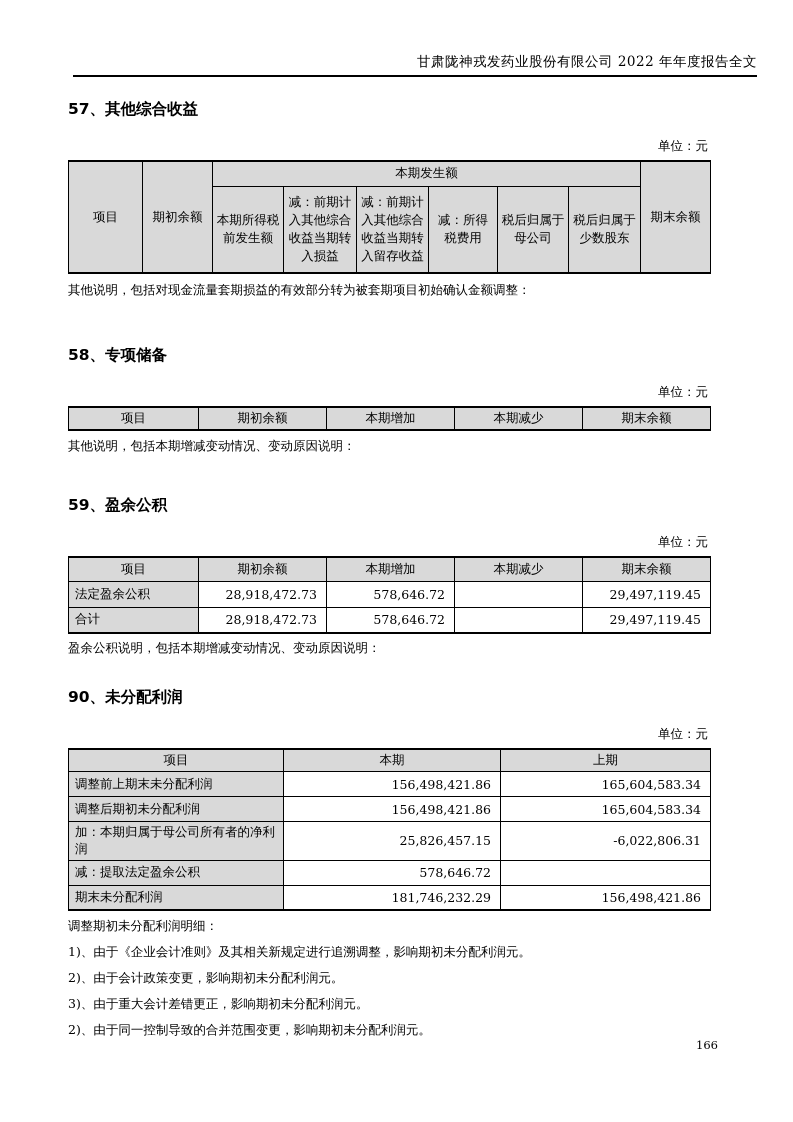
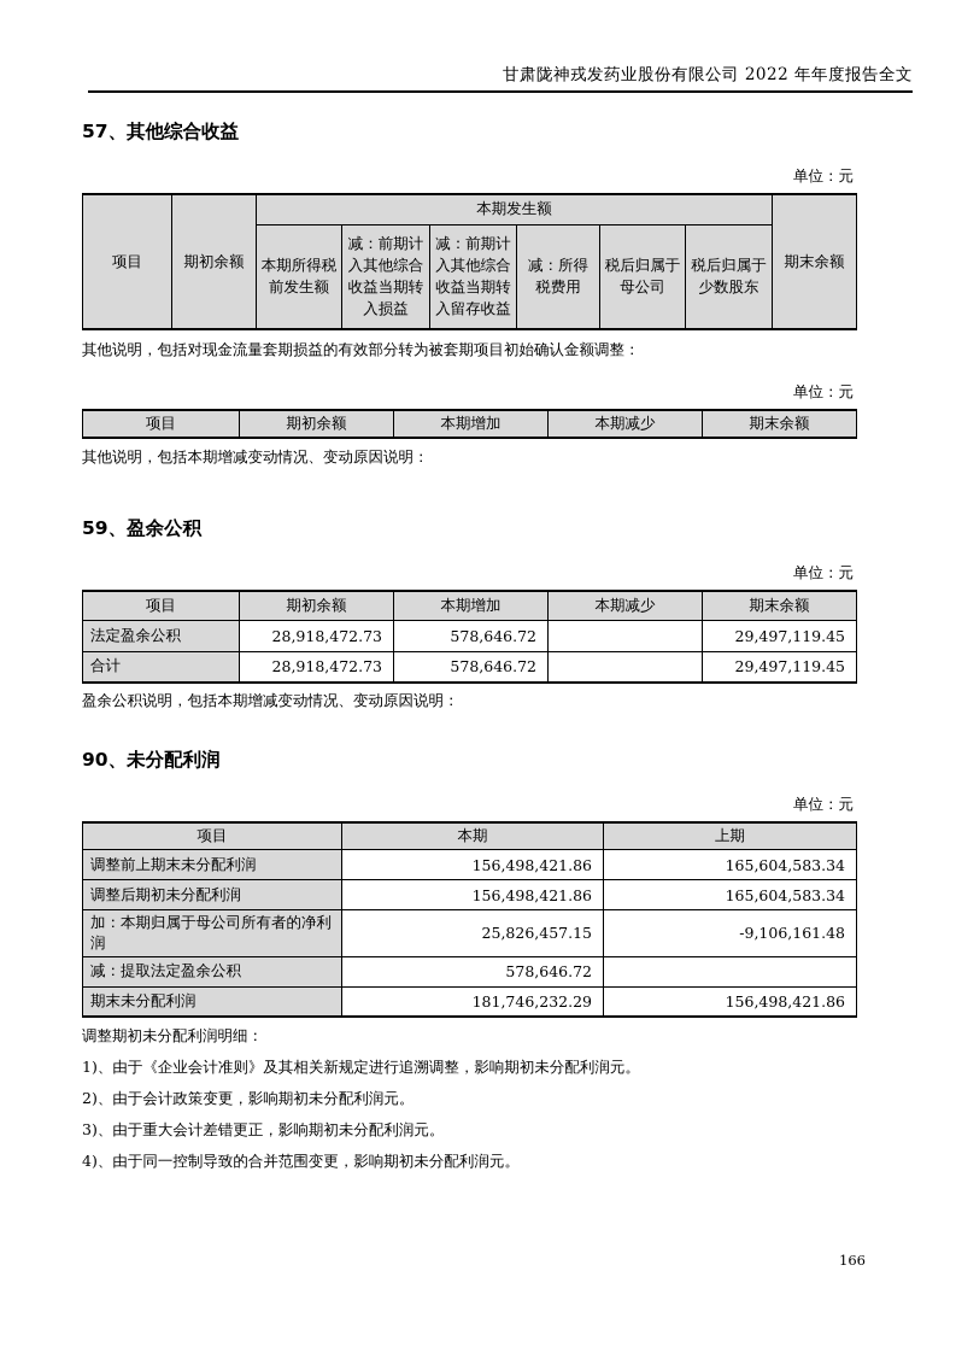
  甘肃陇神戎发药业股份有限公司 2022 年年度报告全文
  57、其他综合收益
  单位：元
  项目	期初余额	本期发生额	期末余额
  本期所得税前发生额	减：前期计入其他综合收益当期转入损益	减：前期计入其他综合收益当期转入留存收益	减：所得税费用	税后归属于母公司	税后归属于少数股东
  其他说明，包括对现金流量套期损益的有效部分转为被套期项目初始确认金额调整：
- 58、专项储备
  单位：元
  项目	期初余额	本期增加	本期减少	期末余额
  其他说明，包括本期增减变动情况、变动原因说明：
  59、盈余公积
  单位：元
  项目	期初余额	本期增加	本期减少	期末余额
  法定盈余公积	28,918,472.73	578,646.72		29,497,119.45
  合计	28,918,472.73	578,646.72		29,497,119.45
  盈余公积说明，包括本期增减变动情况、变动原因说明：
  90、未分配利润
  单位：元
  项目	本期	上期
  调整前上期末未分配利润	156,498,421.86	165,604,583.34
  调整后期初未分配利润	156,498,421.86	165,604,583.34
- 加：本期归属于母公司所有者的净利润	25,826,457.15	-6,022,806.31
+ 加：本期归属于母公司所有者的净利润	25,826,457.15	-9,106,161.48
  减：提取法定盈余公积	578,646.72
  期末未分配利润	181,746,232.29	156,498,421.86
  调整期初未分配利润明细：
  1)、由于《企业会计准则》及其相关新规定进行追溯调整，影响期初未分配利润元。
  2)、由于会计政策变更，影响期初未分配利润元。
  3)、由于重大会计差错更正，影响期初未分配利润元。
- 2)、由于同一控制导致的合并范围变更，影响期初未分配利润元。
+ 4)、由于同一控制导致的合并范围变更，影响期初未分配利润元。
  166
